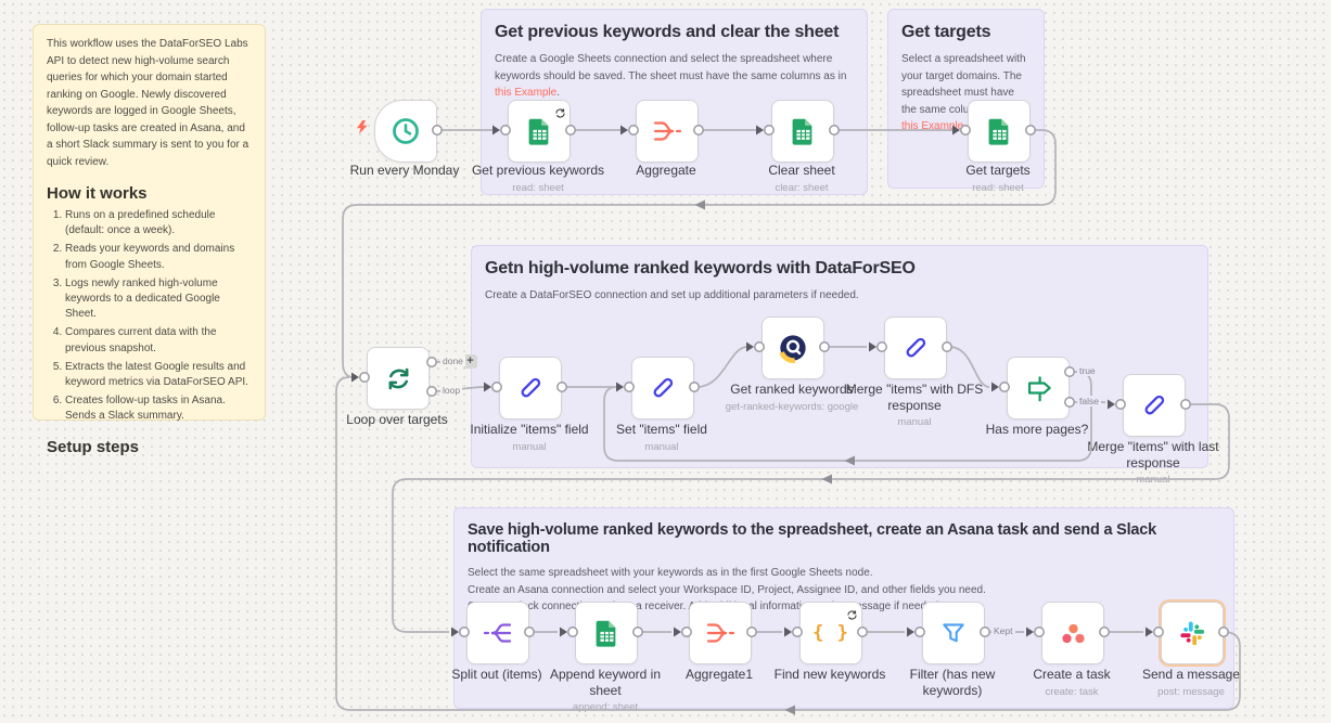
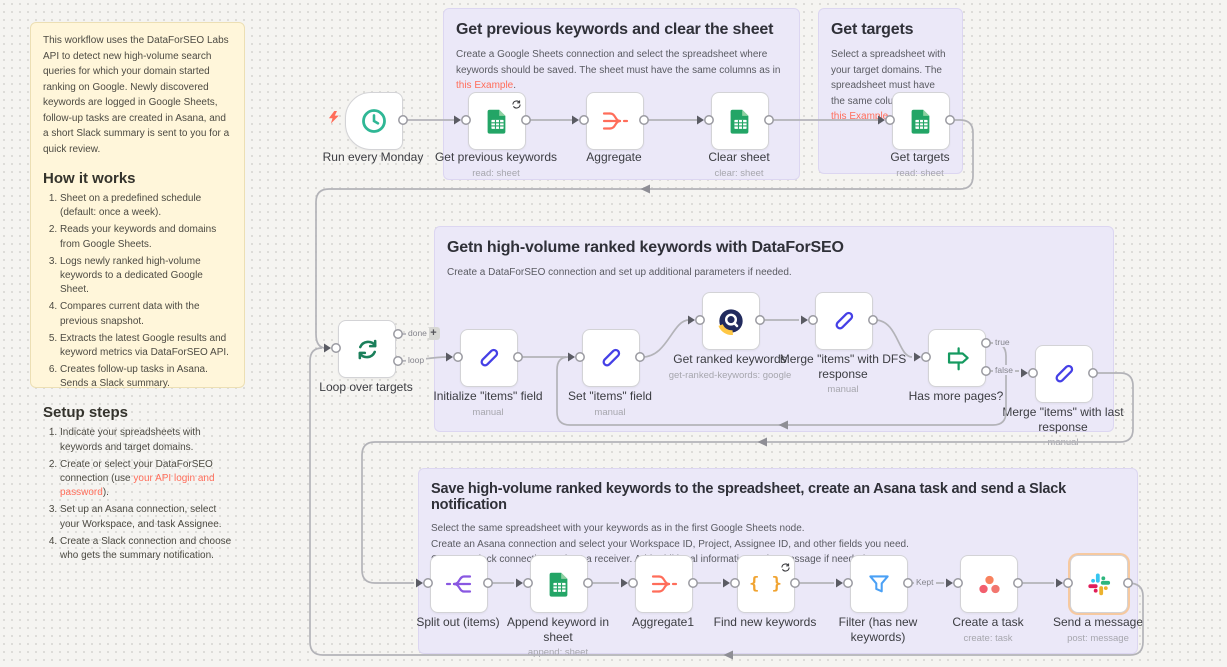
  This workflow uses the DataForSEO Labs API to detect new high-volume search queries for which your domain started ranking on Google. Newly discovered keywords are logged in Google Sheets, follow-up tasks are created in Asana, and a short Slack summary is sent to you for a quick review.
  How it works
- Runs on a predefined schedule (default: once a week).
+ Sheet on a predefined schedule (default: once a week).
  Reads your keywords and domains from Google Sheets.
  Logs newly ranked high-volume keywords to a dedicated Google Sheet.
  Compares current data with the previous snapshot.
  Extracts the latest Google results and keyword metrics via DataForSEO API.
  Creates follow-up tasks in Asana.
  Sends a Slack summary.
  Setup steps
+ Indicate your spreadsheets with keywords and target domains.
+ Create or select your DataForSEO connection (use your API login and password).
+ Set up an Asana connection, select your Workspace, and task Assignee.
+ Create a Slack connection and choose who gets the summary notification.
  Get previous keywords and clear the sheet
  Create a Google Sheets connection and select the spreadsheet where keywords should be saved. The sheet must have the same columns as in this Example.
  Get targets
  Select a spreadsheet with your target domains. The spreadsheet must have the same colu this Example
  Getn high-volume ranked keywords with DataForSEO
  Create a DataForSEO connection and set up additional parameters if needed.
  Save high-volume ranked keywords to the spreadsheet, create an Asana task and send a Slack notification
  Select the same spreadsheet with your keywords as in the first Google Sheets node.
  Create an Asana connection and select your Workspace ID, Project, Assignee ID, and other fields you need.
  Run every Monday
  Get previous keywords
  read: sheet
  Aggregate
  Clear sheet
  clear: sheet
  Get targets
  read: sheet
  Loop over targets
  +
  Initialize "items" field
  manual
  Set "items" field
  manual
  Get ranked keywords
  get-ranked-keywords: google
  Merge "items" with DFS response
  manual
  Has more pages?
  Merge "items" with last response
  Split out (items)
  Append keyword in sheet
  append: sheet
  Aggregate1
  { }
  Find new keywords
  Filter (has new keywords)
  Create a task
  create: task
  Send a message
  post: message
  done
  loop
  true
  false
  Kept
